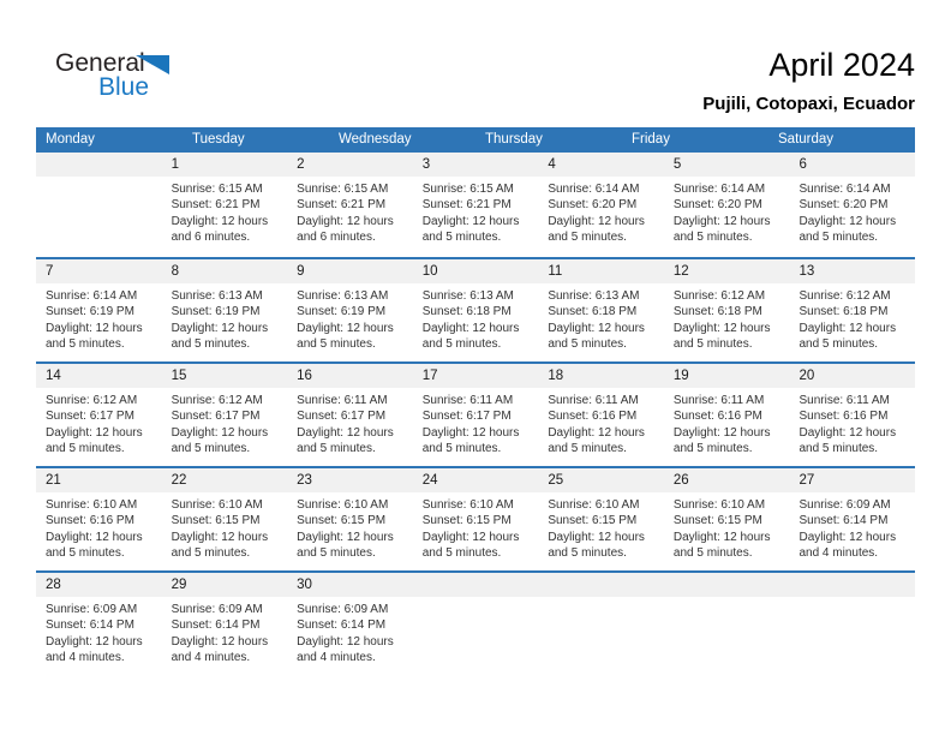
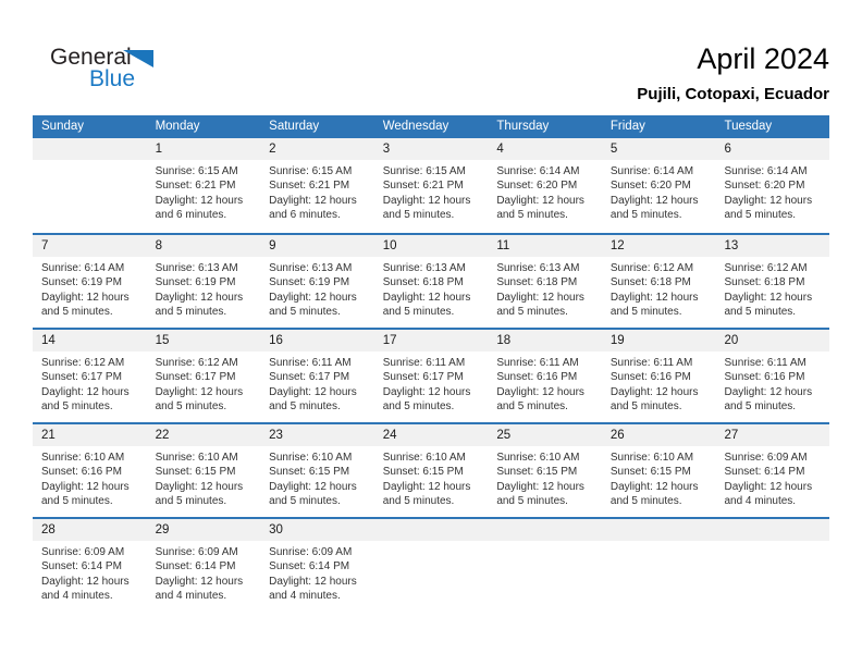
  General
  Blue
  April 2024
  Pujili, Cotopaxi, Ecuador
+ Sunday
  Monday
- Tuesday
+ Saturday
  Wednesday
  Thursday
  Friday
- Saturday
+ Tuesday
  1
  Sunrise: 6:15 AM
  Sunset: 6:21 PM
  Daylight: 12 hours and 6 minutes.
  2
  Sunrise: 6:15 AM
  Sunset: 6:21 PM
  Daylight: 12 hours and 6 minutes.
  3
  Sunrise: 6:15 AM
  Sunset: 6:21 PM
  Daylight: 12 hours and 5 minutes.
  4
  Sunrise: 6:14 AM
  Sunset: 6:20 PM
  Daylight: 12 hours and 5 minutes.
  5
  Sunrise: 6:14 AM
  Sunset: 6:20 PM
  Daylight: 12 hours and 5 minutes.
  6
  Sunrise: 6:14 AM
  Sunset: 6:20 PM
  Daylight: 12 hours and 5 minutes.
  7
  Sunrise: 6:14 AM
  Sunset: 6:19 PM
  Daylight: 12 hours and 5 minutes.
  8
  Sunrise: 6:13 AM
  Sunset: 6:19 PM
  Daylight: 12 hours and 5 minutes.
  9
  Sunrise: 6:13 AM
  Sunset: 6:19 PM
  Daylight: 12 hours and 5 minutes.
  10
  Sunrise: 6:13 AM
  Sunset: 6:18 PM
  Daylight: 12 hours and 5 minutes.
  11
  Sunrise: 6:13 AM
  Sunset: 6:18 PM
  Daylight: 12 hours and 5 minutes.
  12
  Sunrise: 6:12 AM
  Sunset: 6:18 PM
  Daylight: 12 hours and 5 minutes.
  13
  Sunrise: 6:12 AM
  Sunset: 6:18 PM
  Daylight: 12 hours and 5 minutes.
  14
  Sunrise: 6:12 AM
  Sunset: 6:17 PM
  Daylight: 12 hours and 5 minutes.
  15
  Sunrise: 6:12 AM
  Sunset: 6:17 PM
  Daylight: 12 hours and 5 minutes.
  16
  Sunrise: 6:11 AM
  Sunset: 6:17 PM
  Daylight: 12 hours and 5 minutes.
  17
  Sunrise: 6:11 AM
  Sunset: 6:17 PM
  Daylight: 12 hours and 5 minutes.
  18
  Sunrise: 6:11 AM
  Sunset: 6:16 PM
  Daylight: 12 hours and 5 minutes.
  19
  Sunrise: 6:11 AM
  Sunset: 6:16 PM
  Daylight: 12 hours and 5 minutes.
  20
  Sunrise: 6:11 AM
  Sunset: 6:16 PM
  Daylight: 12 hours and 5 minutes.
  21
  Sunrise: 6:10 AM
  Sunset: 6:16 PM
  Daylight: 12 hours and 5 minutes.
  22
  Sunrise: 6:10 AM
  Sunset: 6:15 PM
  Daylight: 12 hours and 5 minutes.
  23
  Sunrise: 6:10 AM
  Sunset: 6:15 PM
  Daylight: 12 hours and 5 minutes.
  24
  Sunrise: 6:10 AM
  Sunset: 6:15 PM
  Daylight: 12 hours and 5 minutes.
  25
  Sunrise: 6:10 AM
  Sunset: 6:15 PM
  Daylight: 12 hours and 5 minutes.
  26
  Sunrise: 6:10 AM
  Sunset: 6:15 PM
  Daylight: 12 hours and 5 minutes.
  27
  Sunrise: 6:09 AM
  Sunset: 6:14 PM
  Daylight: 12 hours and 4 minutes.
  28
  Sunrise: 6:09 AM
  Sunset: 6:14 PM
  Daylight: 12 hours and 4 minutes.
  29
  Sunrise: 6:09 AM
  Sunset: 6:14 PM
  Daylight: 12 hours and 4 minutes.
  30
  Sunrise: 6:09 AM
  Sunset: 6:14 PM
  Daylight: 12 hours and 4 minutes.
